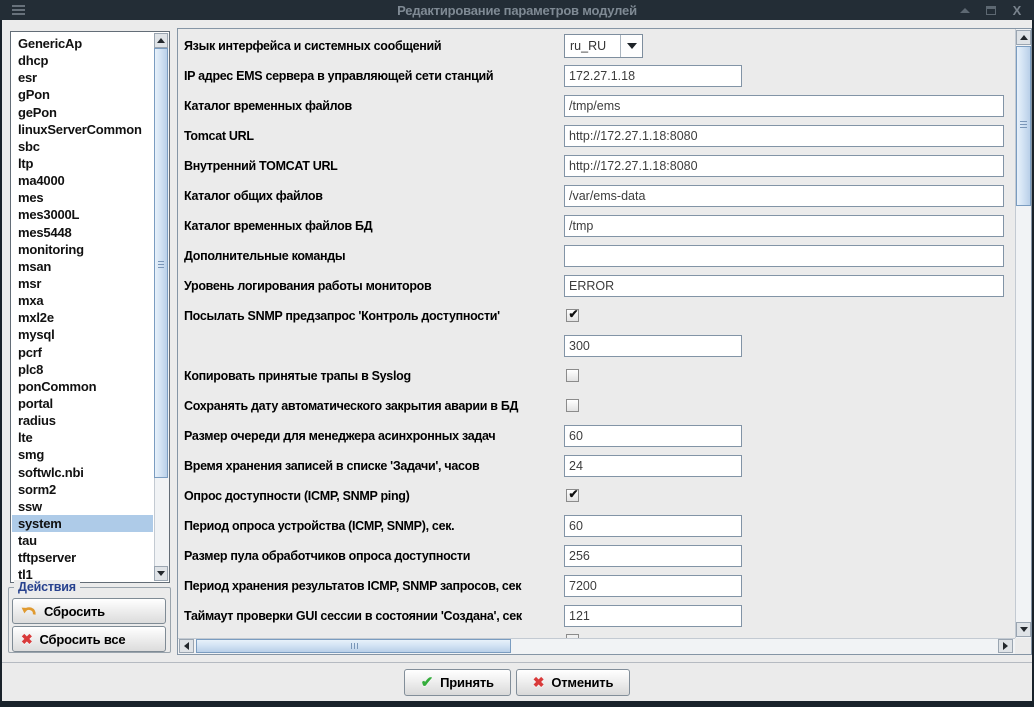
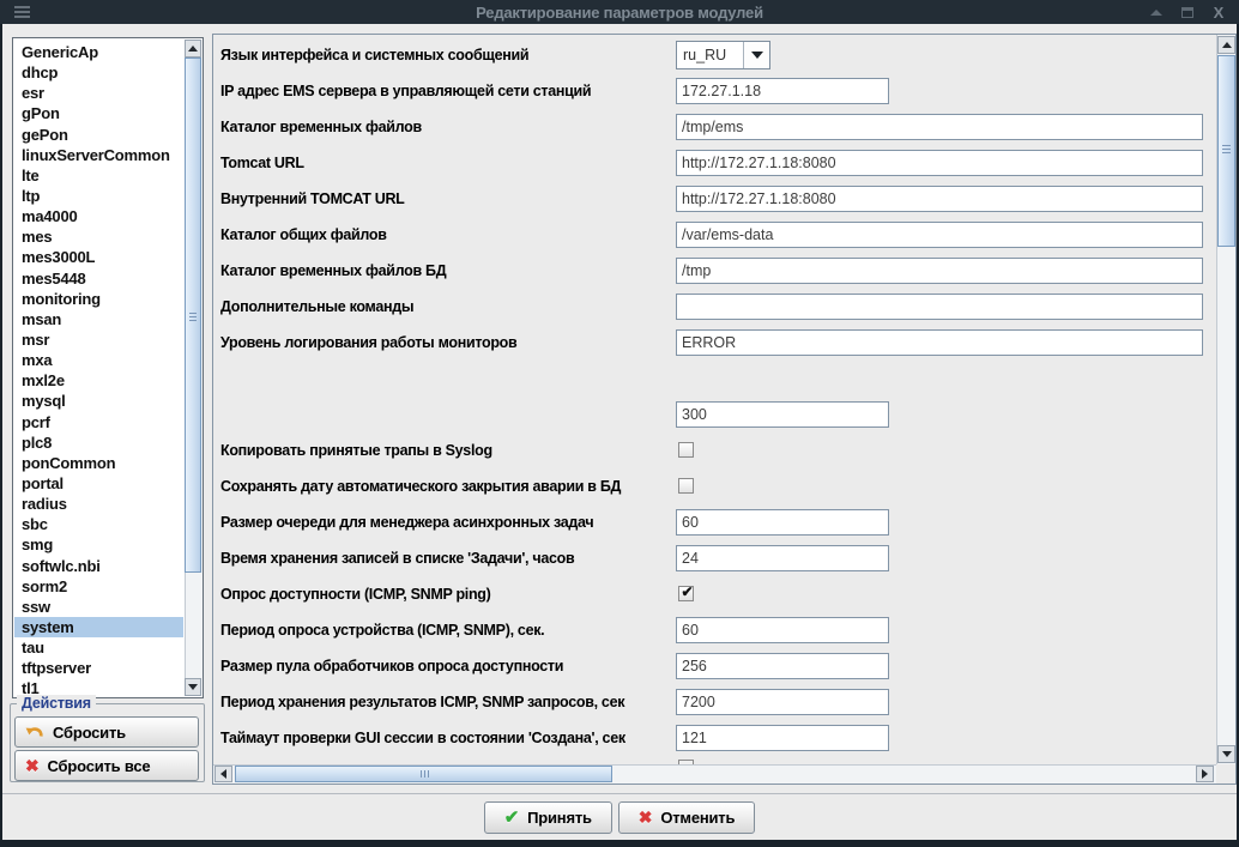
  Редактирование параметров модулей
  X
  GenericAp
  dhcp
  esr
  gPon
  gePon
  linuxServerCommon
- sbc
+ lte
  ltp
  ma4000
  mes
  mes3000L
  mes5448
  monitoring
  msan
  msr
  mxa
  mxl2e
  mysql
  pcrf
  plc8
  ponCommon
  portal
  radius
- lte
+ sbc
  smg
  softwlc.nbi
  sorm2
  ssw
  system
  tau
  tftpserver
  tl1
  Действия
  Сбросить
  ✖
  Сбросить все
  Язык интерфейса и системных сообщений
  ru_RU
  IP адрес EMS сервера в управляющей сети станций
  172.27.1.18
  Каталог временных файлов
  /tmp/ems
  Tomcat URL
  http://172.27.1.18:8080
  Внутренний TOMCAT URL
  http://172.27.1.18:8080
  Каталог общих файлов
  /var/ems-data
  Каталог временных файлов БД
  /tmp
  Дополнительные команды
  Уровень логирования работы мониторов
  ERROR
- Посылать SNMP предзапрос 'Контроль доступности'
  300
  Копировать принятые трапы в Syslog
  Сохранять дату автоматического закрытия аварии в БД
  Размер очереди для менеджера асинхронных задач
  60
  Время хранения записей в списке 'Задачи', часов
  24
  Опрос доступности (ICMP, SNMP ping)
  Период опроса устройства (ICMP, SNMP), сек.
  60
  Размер пула обработчиков опроса доступности
  256
  Период хранения результатов ICMP, SNMP запросов, сек
  7200
  Таймаут проверки GUI сессии в состоянии 'Создана', сек
  121
  ✔
  Принять
  ✖
  Отменить
